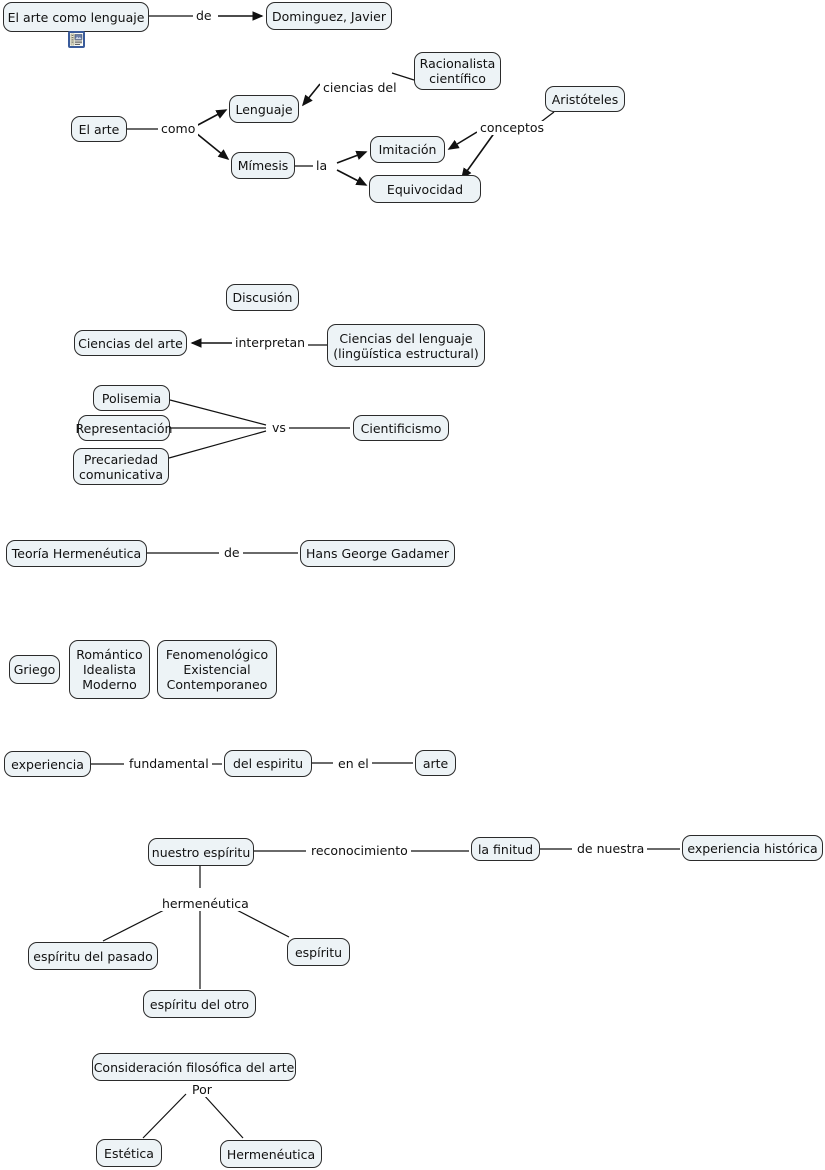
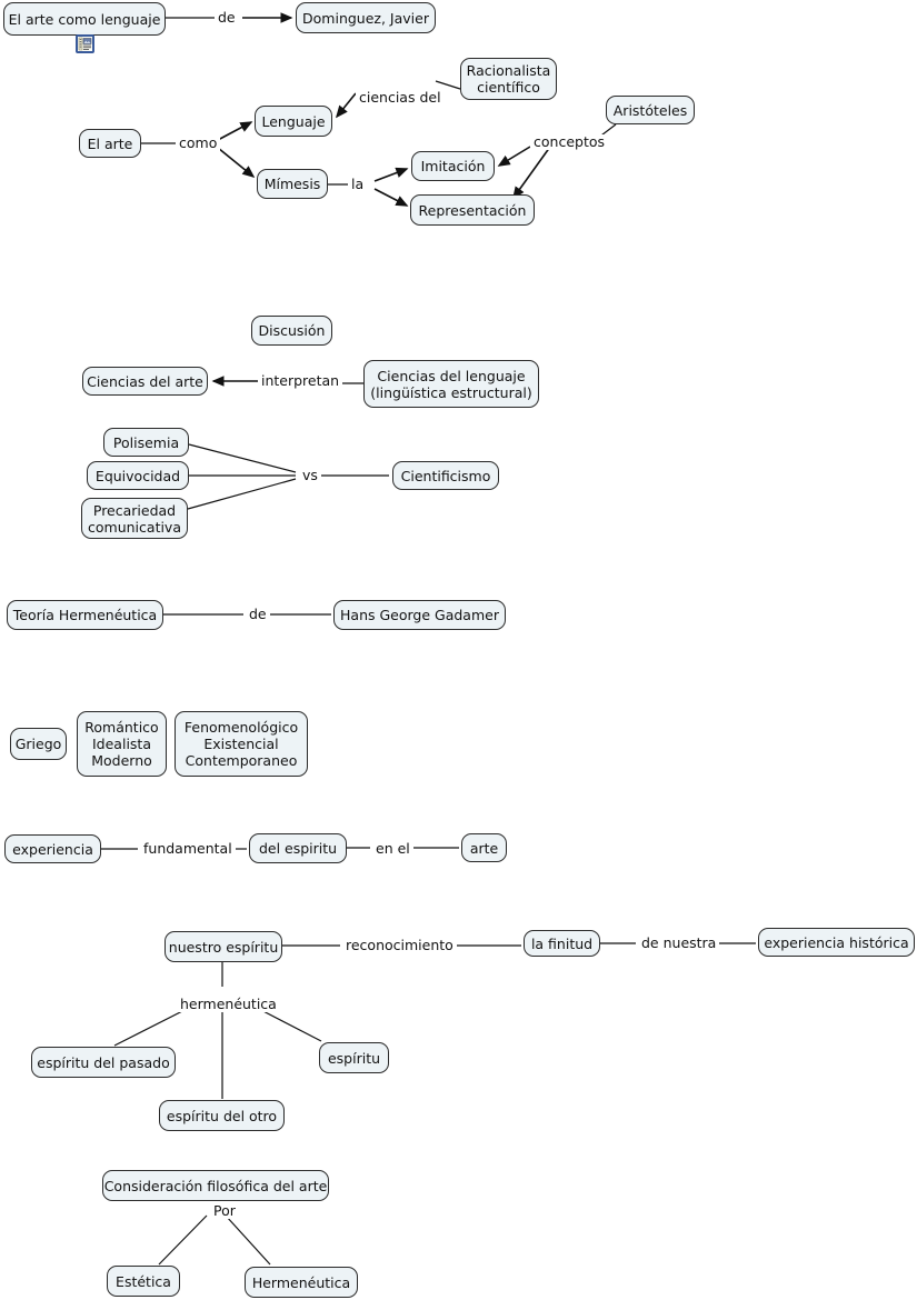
  El arte como lenguaje
  Dominguez, Javier
  Racionalista
  científico
  Aristóteles
  Lenguaje
  El arte
  Imitación
  Mímesis
- Equivocidad
+ Representación
  Discusión
  Ciencias del arte
  Ciencias del lenguaje
  (lingüística estructural)
  Polisemia
- Representación
+ Equivocidad
  Precariedad
  comunicativa
  Cientificismo
  Teoría Hermenéutica
  Hans George Gadamer
  Griego
  Romántico
  Idealista
  Moderno
  Fenomenológico
  Existencial
  Contemporaneo
  experiencia
  del espiritu
  arte
  nuestro espíritu
  la finitud
  experiencia histórica
  espíritu del pasado
  espíritu
  espíritu del otro
  Consideración filosófica del arte
  Estética
  Hermenéutica
  de
  ciencias del
  conceptos
  como
  la
  interpretan
  vs
  de
  fundamental
  en el
  reconocimiento
  de nuestra
  hermenéutica
  Por
